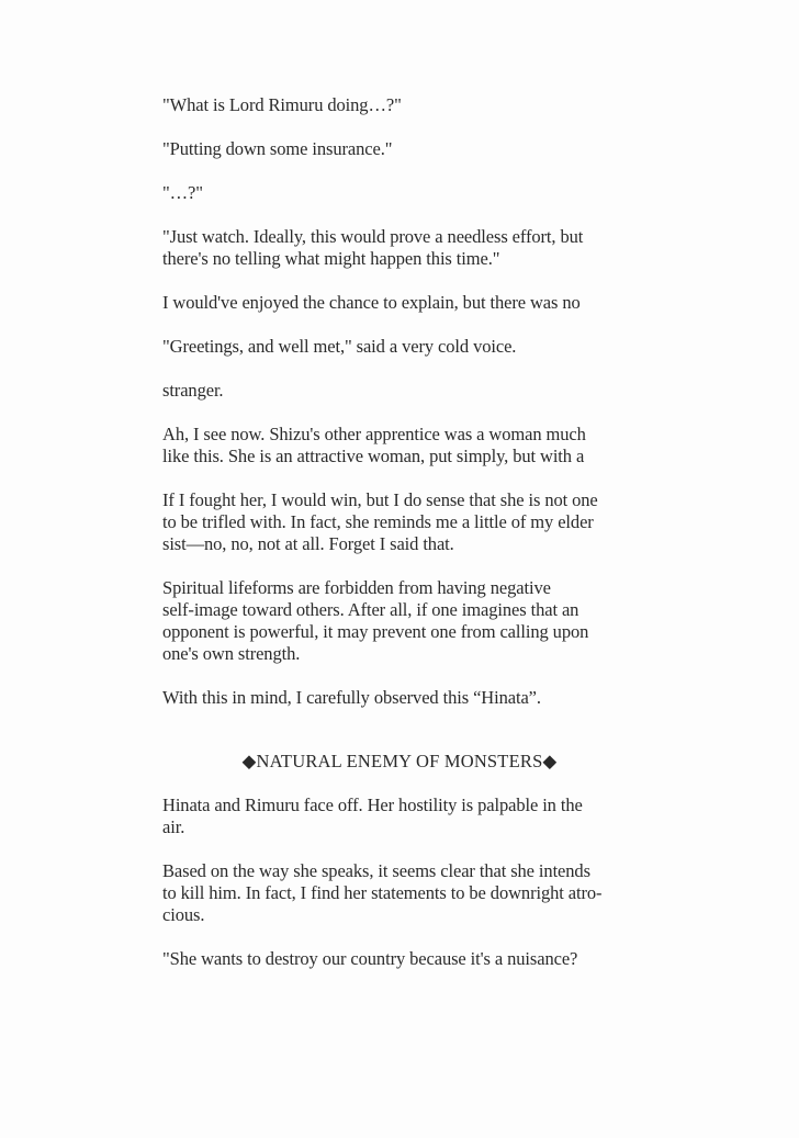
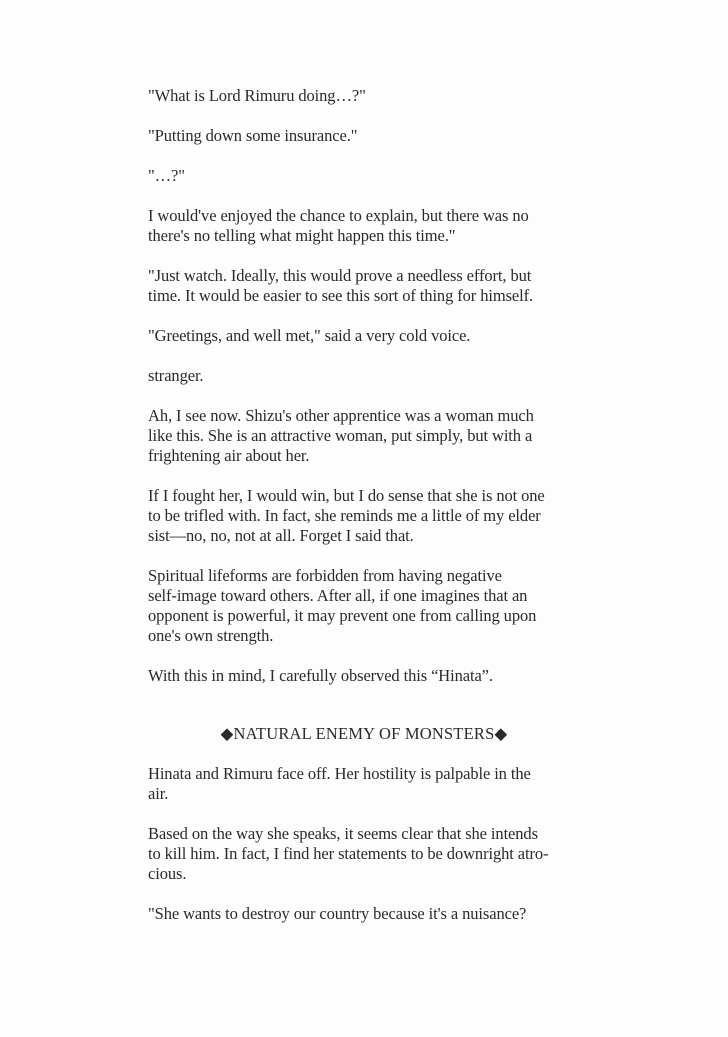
  "What is Lord Rimuru doing…?"
  "Putting down some insurance."
  "…?"
- "Just watch. Ideally, this would prove a needless effort, but
+ I would've enjoyed the chance to explain, but there was no
  there's no telling what might happen this time."
- I would've enjoyed the chance to explain, but there was no
+ "Just watch. Ideally, this would prove a needless effort, but
+ time. It would be easier to see this sort of thing for himself.
  "Greetings, and well met," said a very cold voice.
  stranger.
  Ah, I see now. Shizu's other apprentice was a woman much
  like this. She is an attractive woman, put simply, but with a
+ frightening air about her.
  If I fought her, I would win, but I do sense that she is not one
  to be trifled with. In fact, she reminds me a little of my elder
  sist—no, no, not at all. Forget I said that.
  Spiritual lifeforms are forbidden from having negative
  self-image toward others. After all, if one imagines that an
  opponent is powerful, it may prevent one from calling upon
  one's own strength.
  With this in mind, I carefully observed this “Hinata”.
  ◆NATURAL ENEMY OF MONSTERS◆
  Hinata and Rimuru face off. Her hostility is palpable in the
  air.
  Based on the way she speaks, it seems clear that she intends
  to kill him. In fact, I find her statements to be downright atro-
  cious.
  "She wants to destroy our country because it's a nuisance?
